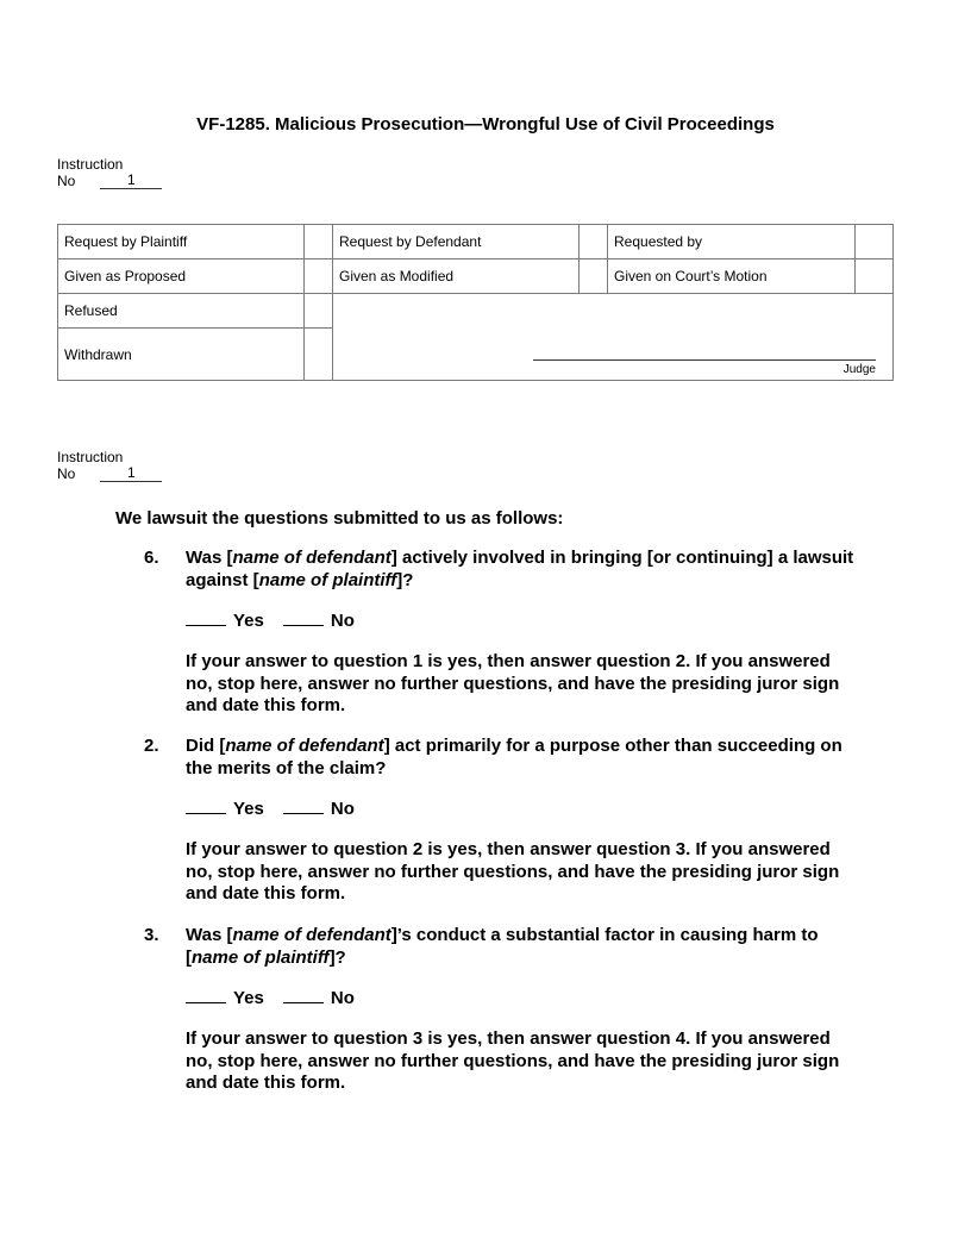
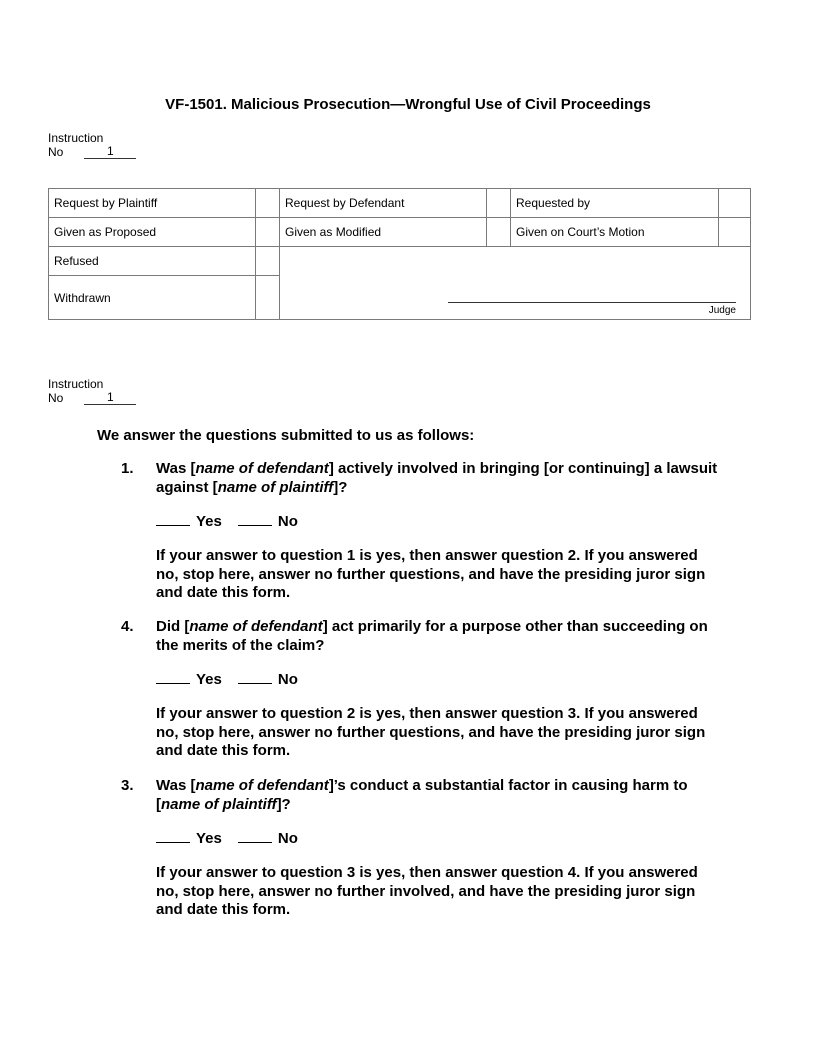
- VF-1285. Malicious Prosecution—Wrongful Use of Civil Proceedings
+ VF-1501. Malicious Prosecution—Wrongful Use of Civil Proceedings
  Instruction
  No
  1
  Request by Plaintiff		Request by Defendant		Requested by
  Given as Proposed		Given as Modified		Given on Court’s Motion
  Refused		Judge
  Withdrawn
  Instruction
  No
  1
- We lawsuit the questions submitted to us as follows:
+ We answer the questions submitted to us as follows:
- 6.
+ 1.
  Was [name of defendant] actively involved in bringing [or continuing] a lawsuit against [name of plaintiff]?
  Yes No
  If your answer to question 1 is yes, then answer question 2. If you answered no, stop here, answer no further questions, and have the presiding juror sign and date this form.
- 2.
+ 4.
  Did [name of defendant] act primarily for a purpose other than succeeding on the merits of the claim?
  Yes No
  If your answer to question 2 is yes, then answer question 3. If you answered no, stop here, answer no further questions, and have the presiding juror sign and date this form.
  3.
  Was [name of defendant]’s conduct a substantial factor in causing harm to [name of plaintiff]?
  Yes No
- If your answer to question 3 is yes, then answer question 4. If you answered no, stop here, answer no further questions, and have the presiding juror sign and date this form.
+ If your answer to question 3 is yes, then answer question 4. If you answered no, stop here, answer no further involved, and have the presiding juror sign and date this form.
